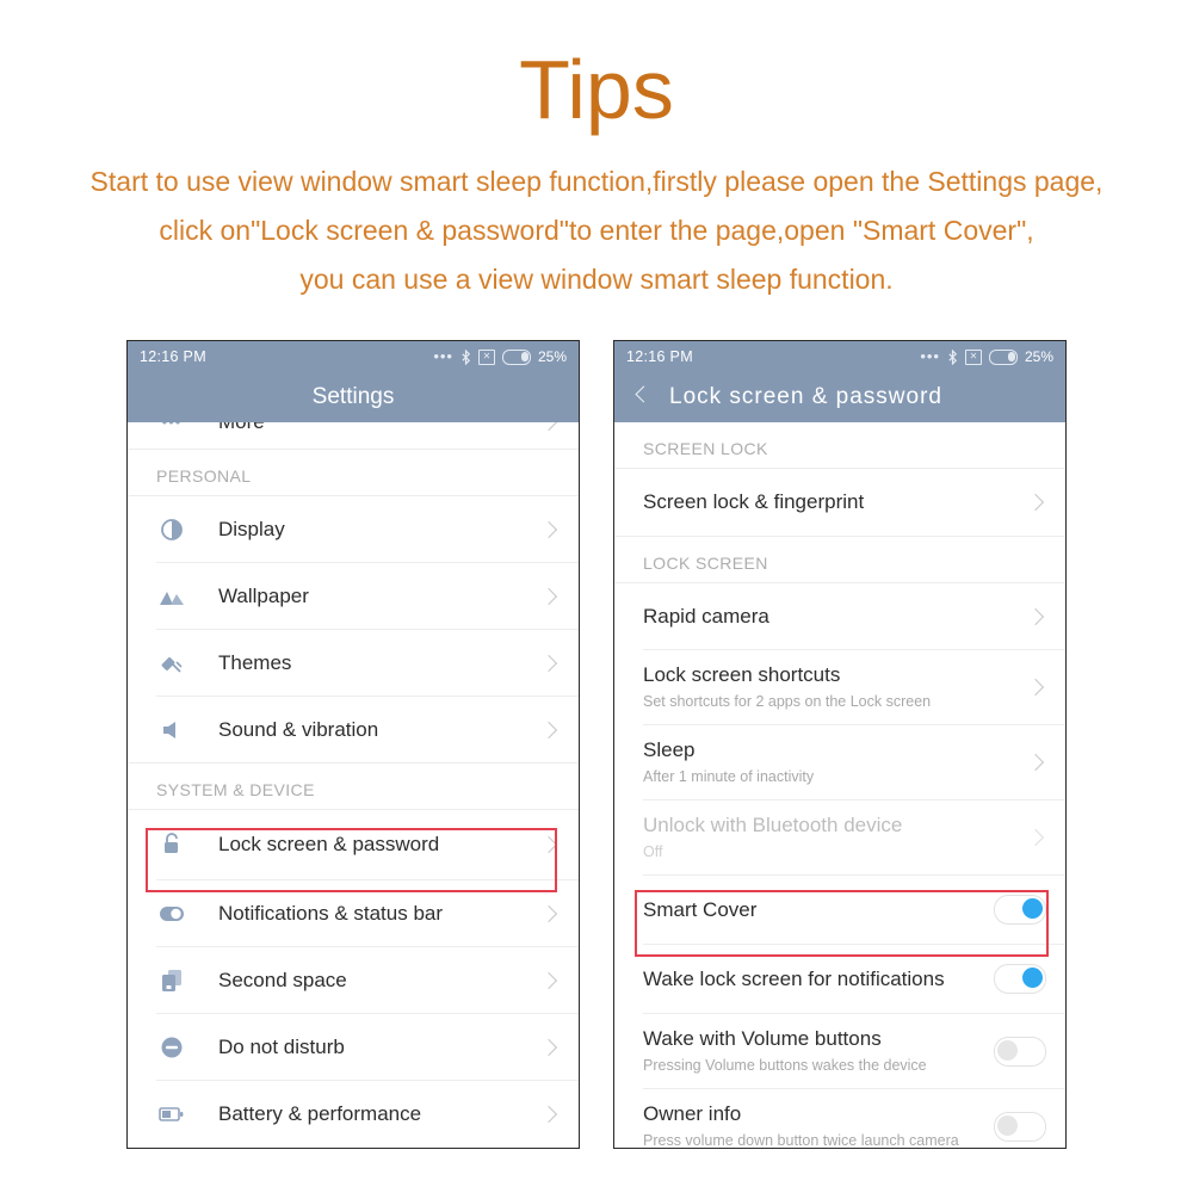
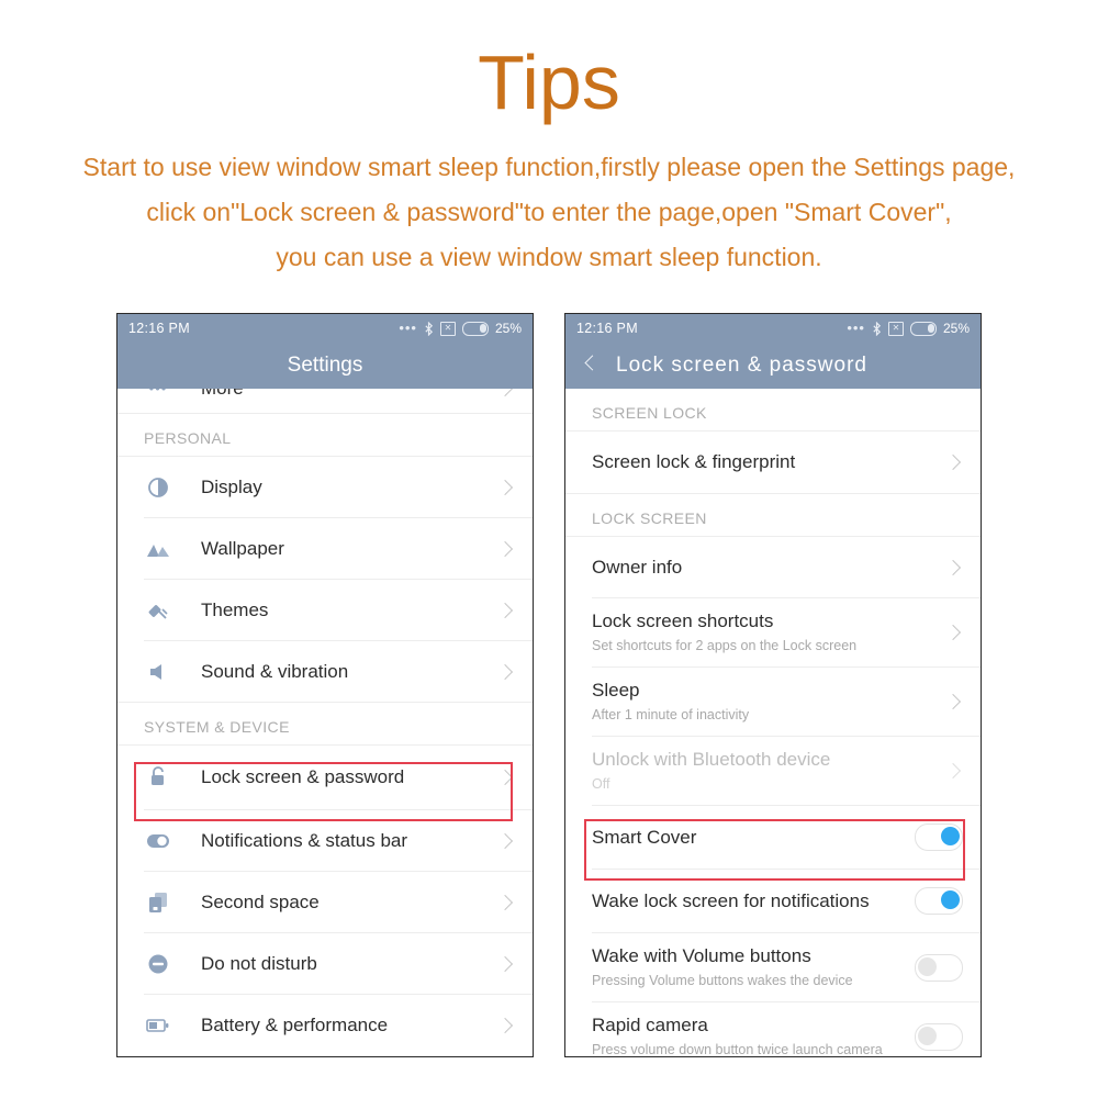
  Tips
  Start to use view window smart sleep function,firstly please open the Settings page,
  click on"Lock screen & password"to enter the page,open "Smart Cover",
  you can use a view window smart sleep function.
  12:16 PM
  •••
  ✕
  25%
  Settings
  •••
  More
  PERSONAL
  Display
  Wallpaper
  Themes
  Sound & vibration
  SYSTEM & DEVICE
  Lock screen & password
  Notifications & status bar
  Second space
  Do not disturb
  Battery & performance
  12:16 PM
  •••
  ✕
  25%
  Lock screen & password
  SCREEN LOCK
  Screen lock & fingerprint
  LOCK SCREEN
- Rapid camera
+ Owner info
  Lock screen shortcuts
  Set shortcuts for 2 apps on the Lock screen
  Sleep
  After 1 minute of inactivity
  Unlock with Bluetooth device
  Off
  Smart Cover
  Wake lock screen for notifications
  Wake with Volume buttons
  Pressing Volume buttons wakes the device
- Owner info
+ Rapid camera
  Press volume down button twice launch camera
